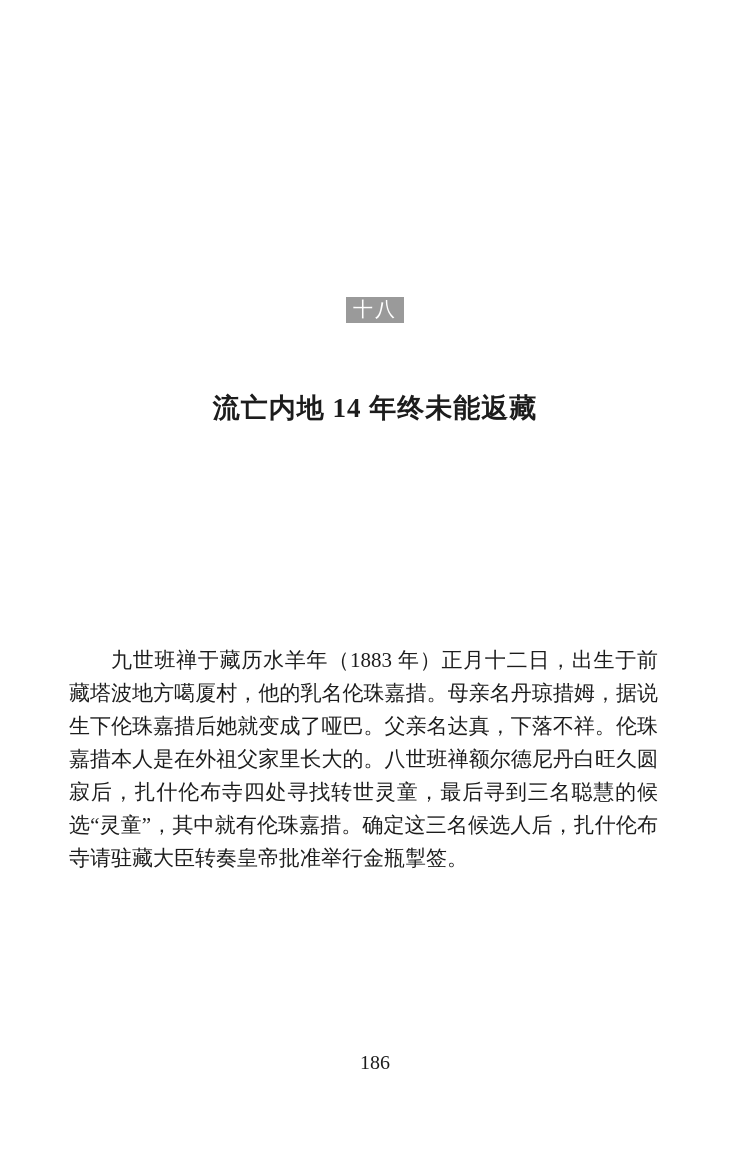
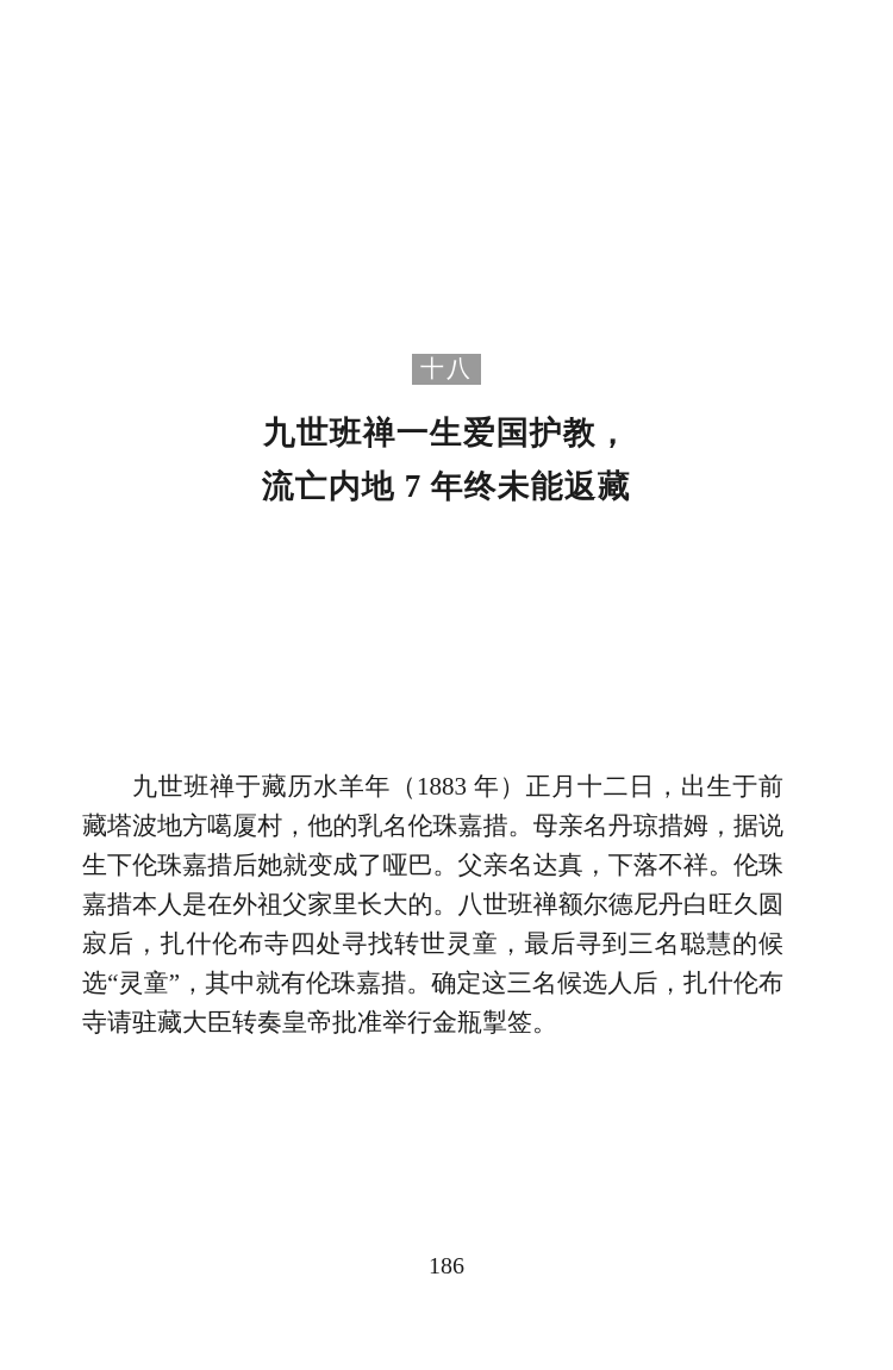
  十八
+ 九世班禅一生爱国护教，
- 流亡内地 14 年终未能返藏
+ 流亡内地 7 年终未能返藏
  九世班禅于藏历水羊年（1883 年）正月十二日，出生于前藏塔波地方噶厦村，他的乳名伦珠嘉措。母亲名丹琼措姆，据说生下伦珠嘉措后她就变成了哑巴。父亲名达真，下落不祥。伦珠嘉措本人是在外祖父家里长大的。八世班禅额尔德尼丹白旺久圆寂后，扎什伦布寺四处寻找转世灵童，最后寻到三名聪慧的候选“灵童”，其中就有伦珠嘉措。确定这三名候选人后，扎什伦布寺请驻藏大臣转奏皇帝批准举行金瓶掣签。
  186
